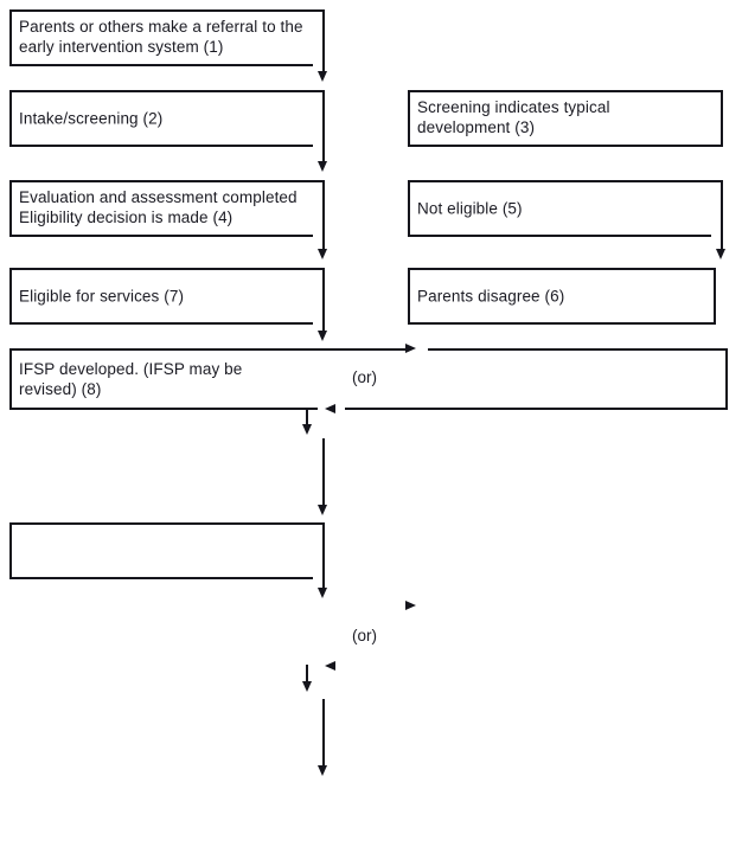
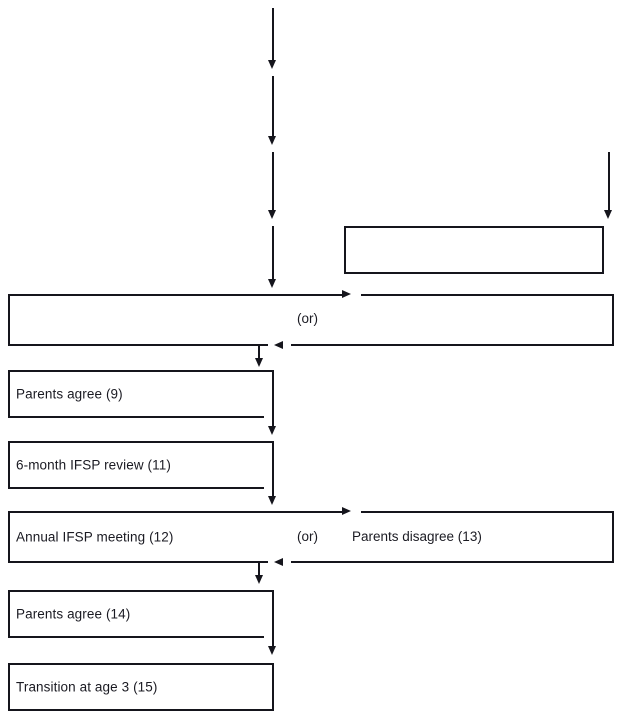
- Parents or others make a referral to the
- early intervention system (1)
- Intake/screening (2)
- Screening indicates typical
- development (3)
- Evaluation and assessment completed
- Eligibility decision is made (4)
- Not eligible (5)
- Eligible for services (7)
- Parents disagree (6)
- IFSP developed. (IFSP may be
- revised) (8)
  (or)
+ Parents agree (9)
+ 6-month IFSP review (11)
+ Annual IFSP meeting (12)
+ Parents disagree (13)
  (or)
+ Parents agree (14)
+ Transition at age 3 (15)
